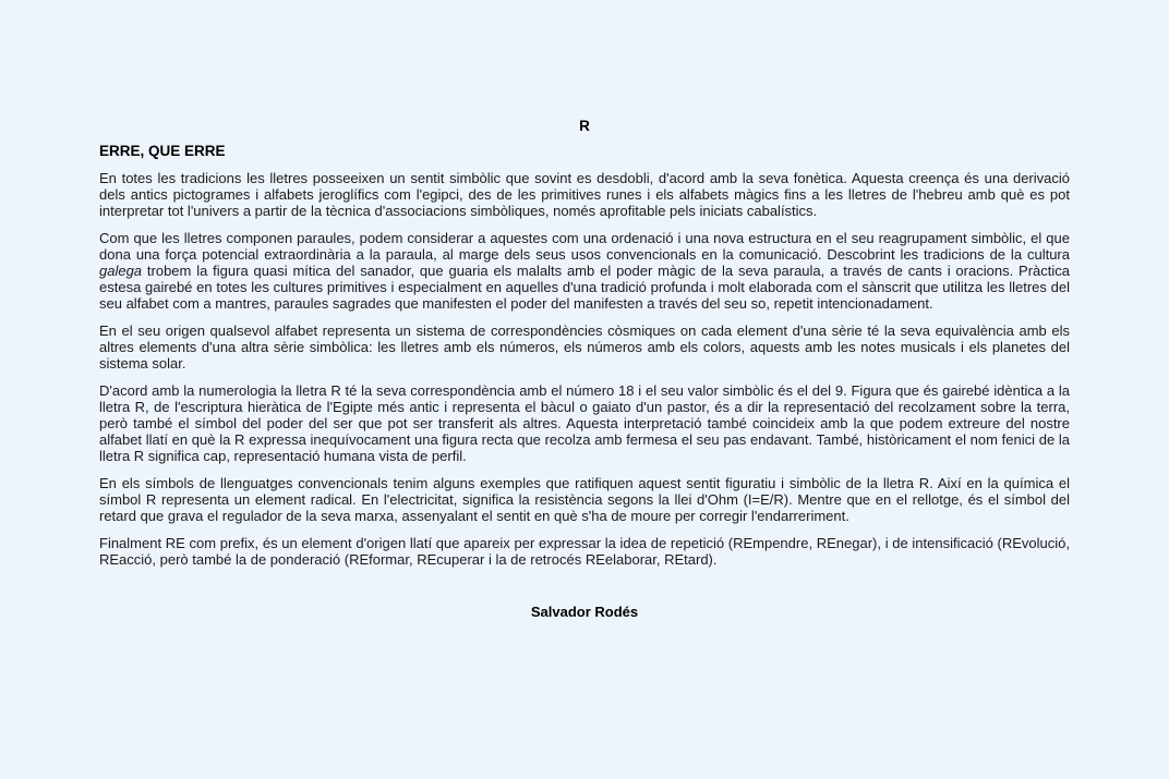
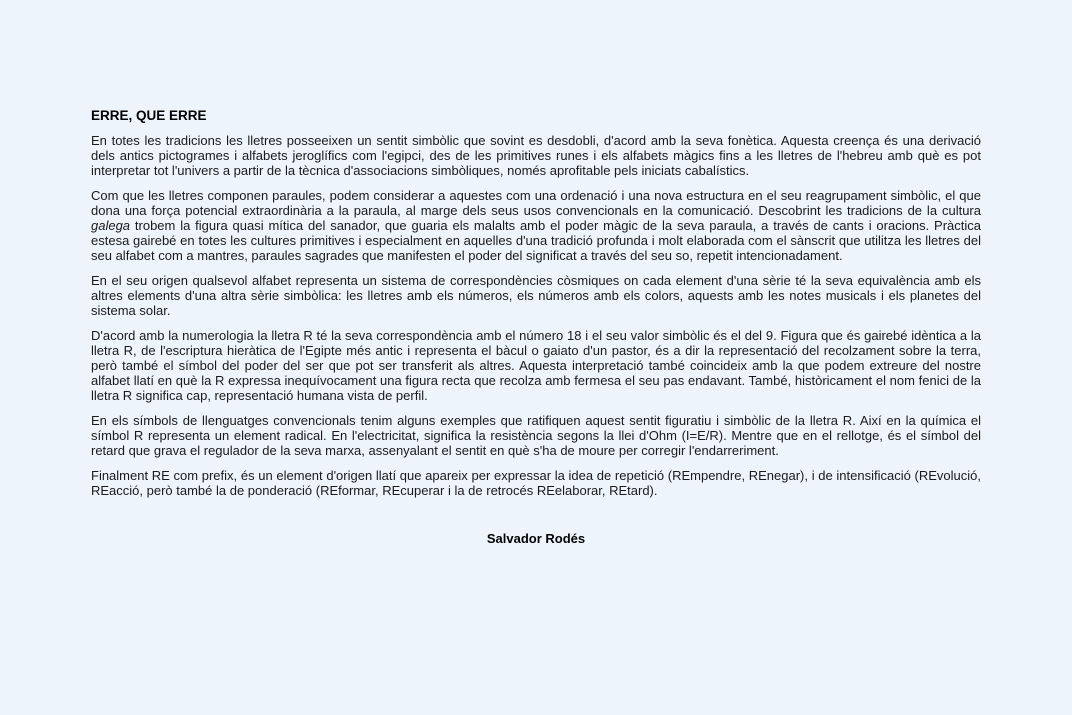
- R
  ERRE, QUE ERRE
  En totes les tradicions les lletres posseeixen un sentit simbòlic que sovint es desdobli, d'acord amb la seva fonètica. Aquesta creença és una derivació dels antics pictogrames i alfabets jeroglífics com l'egipci, des de les primitives runes i els alfabets màgics fins a les lletres de l'hebreu amb què es pot interpretar tot l'univers a partir de la tècnica d'associacions simbòliques, només aprofitable pels iniciats cabalístics.
- Com que les lletres componen paraules, podem considerar a aquestes com una ordenació i una nova estructura en el seu reagrupament simbòlic, el que dona una força potencial extraordinària a la paraula, al marge dels seus usos convencionals en la comunicació. Descobrint les tradicions de la cultura galega trobem la figura quasi mítica del sanador, que guaria els malalts amb el poder màgic de la seva paraula, a través de cants i oracions. Pràctica estesa gairebé en totes les cultures primitives i especialment en aquelles d'una tradició profunda i molt elaborada com el sànscrit que utilitza les lletres del seu alfabet com a mantres, paraules sagrades que manifesten el poder del manifesten a través del seu so, repetit intencionadament.
+ Com que les lletres componen paraules, podem considerar a aquestes com una ordenació i una nova estructura en el seu reagrupament simbòlic, el que dona una força potencial extraordinària a la paraula, al marge dels seus usos convencionals en la comunicació. Descobrint les tradicions de la cultura galega trobem la figura quasi mítica del sanador, que guaria els malalts amb el poder màgic de la seva paraula, a través de cants i oracions. Pràctica estesa gairebé en totes les cultures primitives i especialment en aquelles d'una tradició profunda i molt elaborada com el sànscrit que utilitza les lletres del seu alfabet com a mantres, paraules sagrades que manifesten el poder del significat a través del seu so, repetit intencionadament.
  En el seu origen qualsevol alfabet representa un sistema de correspondències còsmiques on cada element d'una sèrie té la seva equivalència amb els altres elements d'una altra sèrie simbòlica: les lletres amb els números, els números amb els colors, aquests amb les notes musicals i els planetes del sistema solar.
  D'acord amb la numerologia la lletra R té la seva correspondència amb el número 18 i el seu valor simbòlic és el del 9. Figura que és gairebé idèntica a la lletra R, de l'escriptura hieràtica de l'Egipte més antic i representa el bàcul o gaiato d'un pastor, és a dir la representació del recolzament sobre la terra, però també el símbol del poder del ser que pot ser transferit als altres. Aquesta interpretació també coincideix amb la que podem extreure del nostre alfabet llatí en què la R expressa inequívocament una figura recta que recolza amb fermesa el seu pas endavant. També, històricament el nom fenici de la lletra R significa cap, representació humana vista de perfil.
  En els símbols de llenguatges convencionals tenim alguns exemples que ratifiquen aquest sentit figuratiu i simbòlic de la lletra R. Així en la química el símbol R representa un element radical. En l'electricitat, significa la resistència segons la llei d'Ohm (I=E/R). Mentre que en el rellotge, és el símbol del retard que grava el regulador de la seva marxa, assenyalant el sentit en què s'ha de moure per corregir l'endarreriment.
  Finalment RE com prefix, és un element d'origen llatí que apareix per expressar la idea de repetició (REmpendre, REnegar), i de intensificació (REvolució, REacció, però també la de ponderació (REformar, REcuperar i la de retrocés REelaborar, REtard).
  Salvador Rodés
